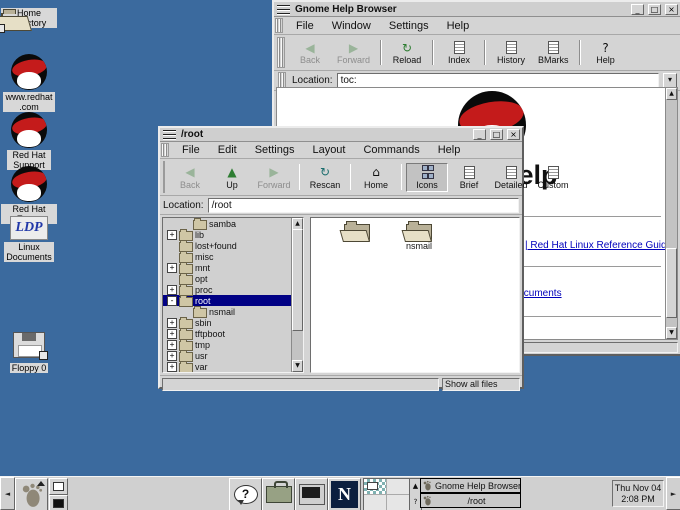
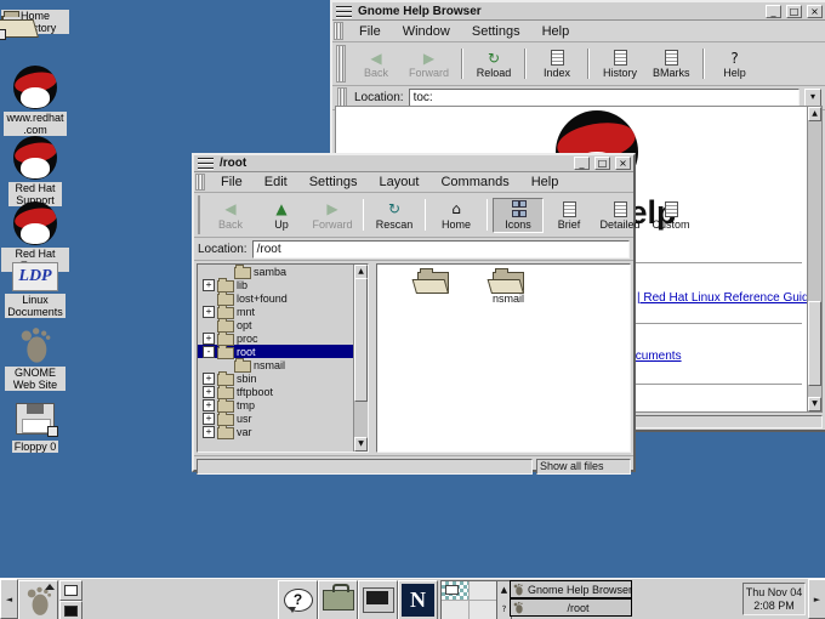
  www.redhat.com
  Red Hat Support
  LDP
  Linux Documents
+ GNOME Web Site
  Floppy 0
  Gnome Help Browser
  _
  □
  ×
  File
  Window
  Settings
  Help
  ◀
  Back
  ▶
  Forward
  ↻
  Reload
  Index
  History
  BMarks
  ?
  Help
  Location:
  toc:
  ▾
  | Red Hat Linux Reference Guid
  cuments
  /root
  _
  □
  ×
  File
  Edit
  Settings
  Layout
  Commands
  Help
  ◀
  Back
  ▲
  Up
  ▶
  Forward
  ↻
  Rescan
  ⌂
  Home
  Icons
  Brief
  Detailed
  Custom
  Location:
  /root
  samba
  +
  lib
  lost+found
- misc
  +
  mnt
  opt
  +
  proc
  -
  root
  nsmail
  +
  sbin
  +
  tftpboot
  +
  tmp
  +
  usr
  +
  var
  nsmail
  Show all files
  ◄
  ?
  N
  ▲
  ?
  Gnome Help Browser
  /root
  Thu Nov 04
  2:08 PM
  ►
